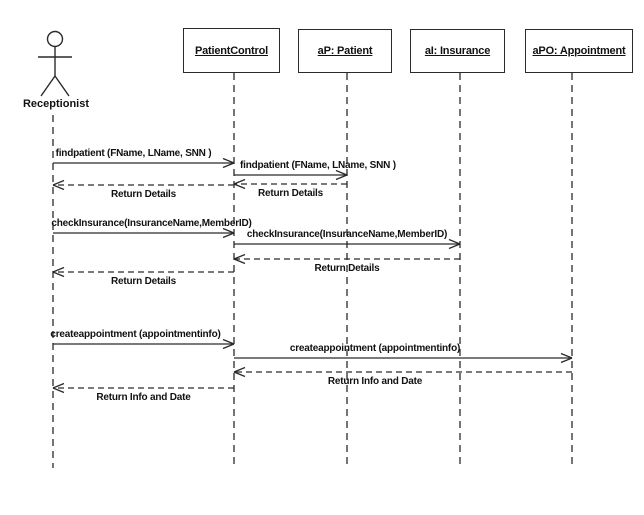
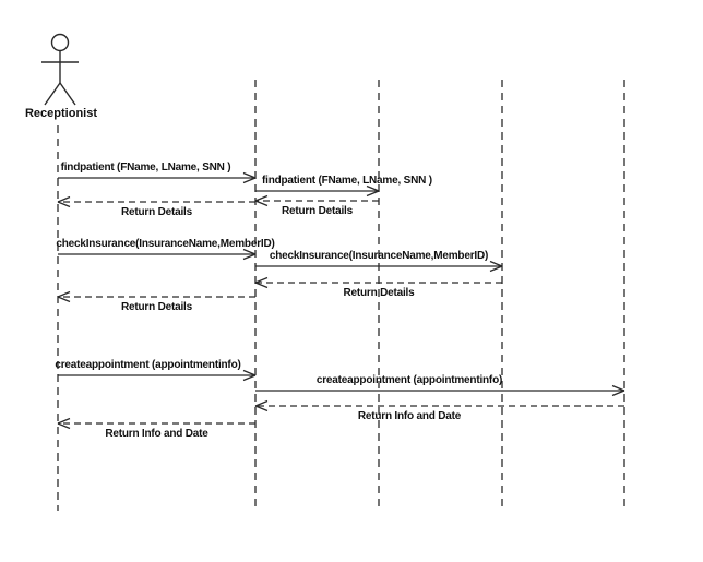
- PatientControl
- aP: Patient
- aI: Insurance
- aPO: Appointment
  Receptionist
  findpatient (FName, LName, SNN )
  findpatient (FName, LName, SNN )
  Return Details
  Return Details
  checkInsurance(InsuranceName,MemberID)
  checkInsurance(InsuranceName,MemberID)
  Return Details
  Return Details
  createappointment (appointmentinfo)
  createappointment (appointmentinfo)
  Return Info and Date
  Return Info and Date
